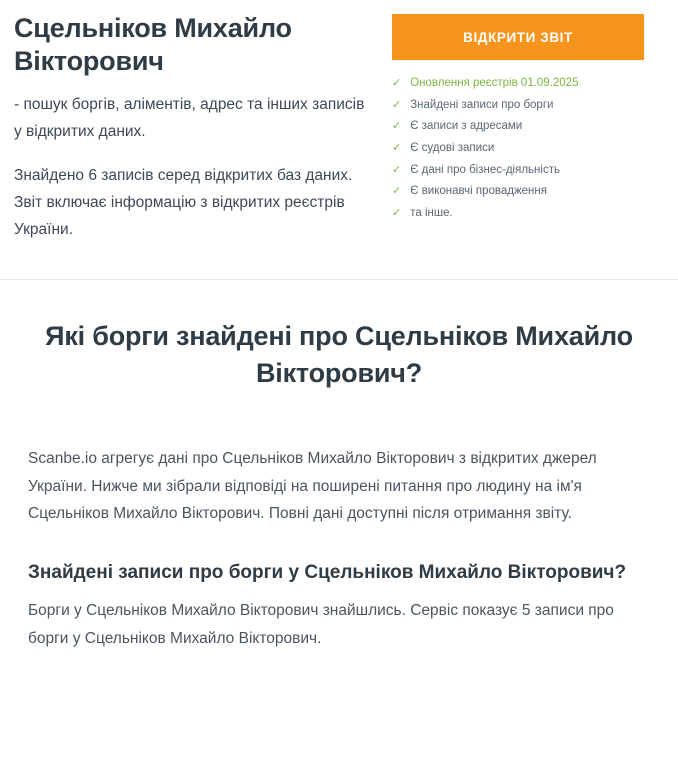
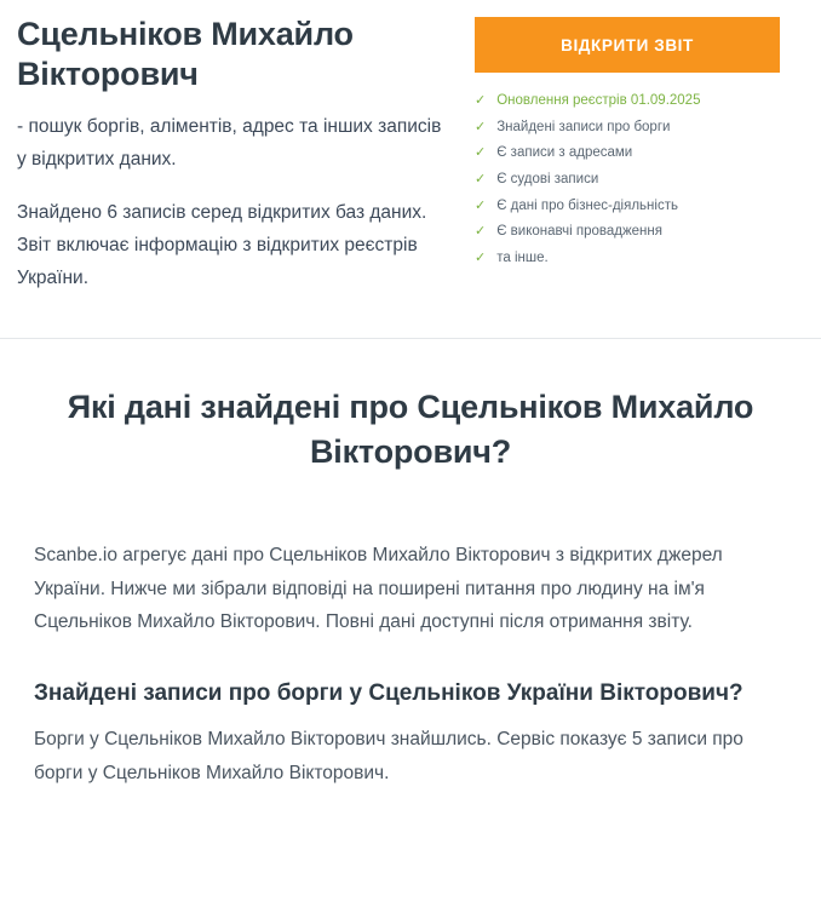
  Сцельніков Михайло Вікторович
  - пошук боргів, аліментів, адрес та інших записів у відкритих даних.
  Знайдено 6 записів серед відкритих баз даних. Звіт включає інформацію з відкритих реєстрів України.
  ВІДКРИТИ ЗВІТ
  ✓
  Оновлення реєстрів 01.09.2025
  ✓
  Знайдені записи про борги
  ✓
  Є записи з адресами
  ✓
  Є судові записи
  ✓
  Є дані про бізнес-діяльність
  ✓
  Є виконавчі провадження
  ✓
  та інше.
- Які борги знайдені про Сцельніков Михайло Вікторович?
+ Які дані знайдені про Сцельніков Михайло Вікторович?
  Scanbe.io агрегує дані про Сцельніков Михайло Вікторович з відкритих джерел України. Нижче ми зібрали відповіді на поширені питання про людину на ім'я Сцельніков Михайло Вікторович. Повні дані доступні після отримання звіту.
- Знайдені записи про борги у Сцельніков Михайло Вікторович?
+ Знайдені записи про борги у Сцельніков України Вікторович?
  Борги у Сцельніков Михайло Вікторович знайшлись. Сервіс показує 5 записи про борги у Сцельніков Михайло Вікторович.
